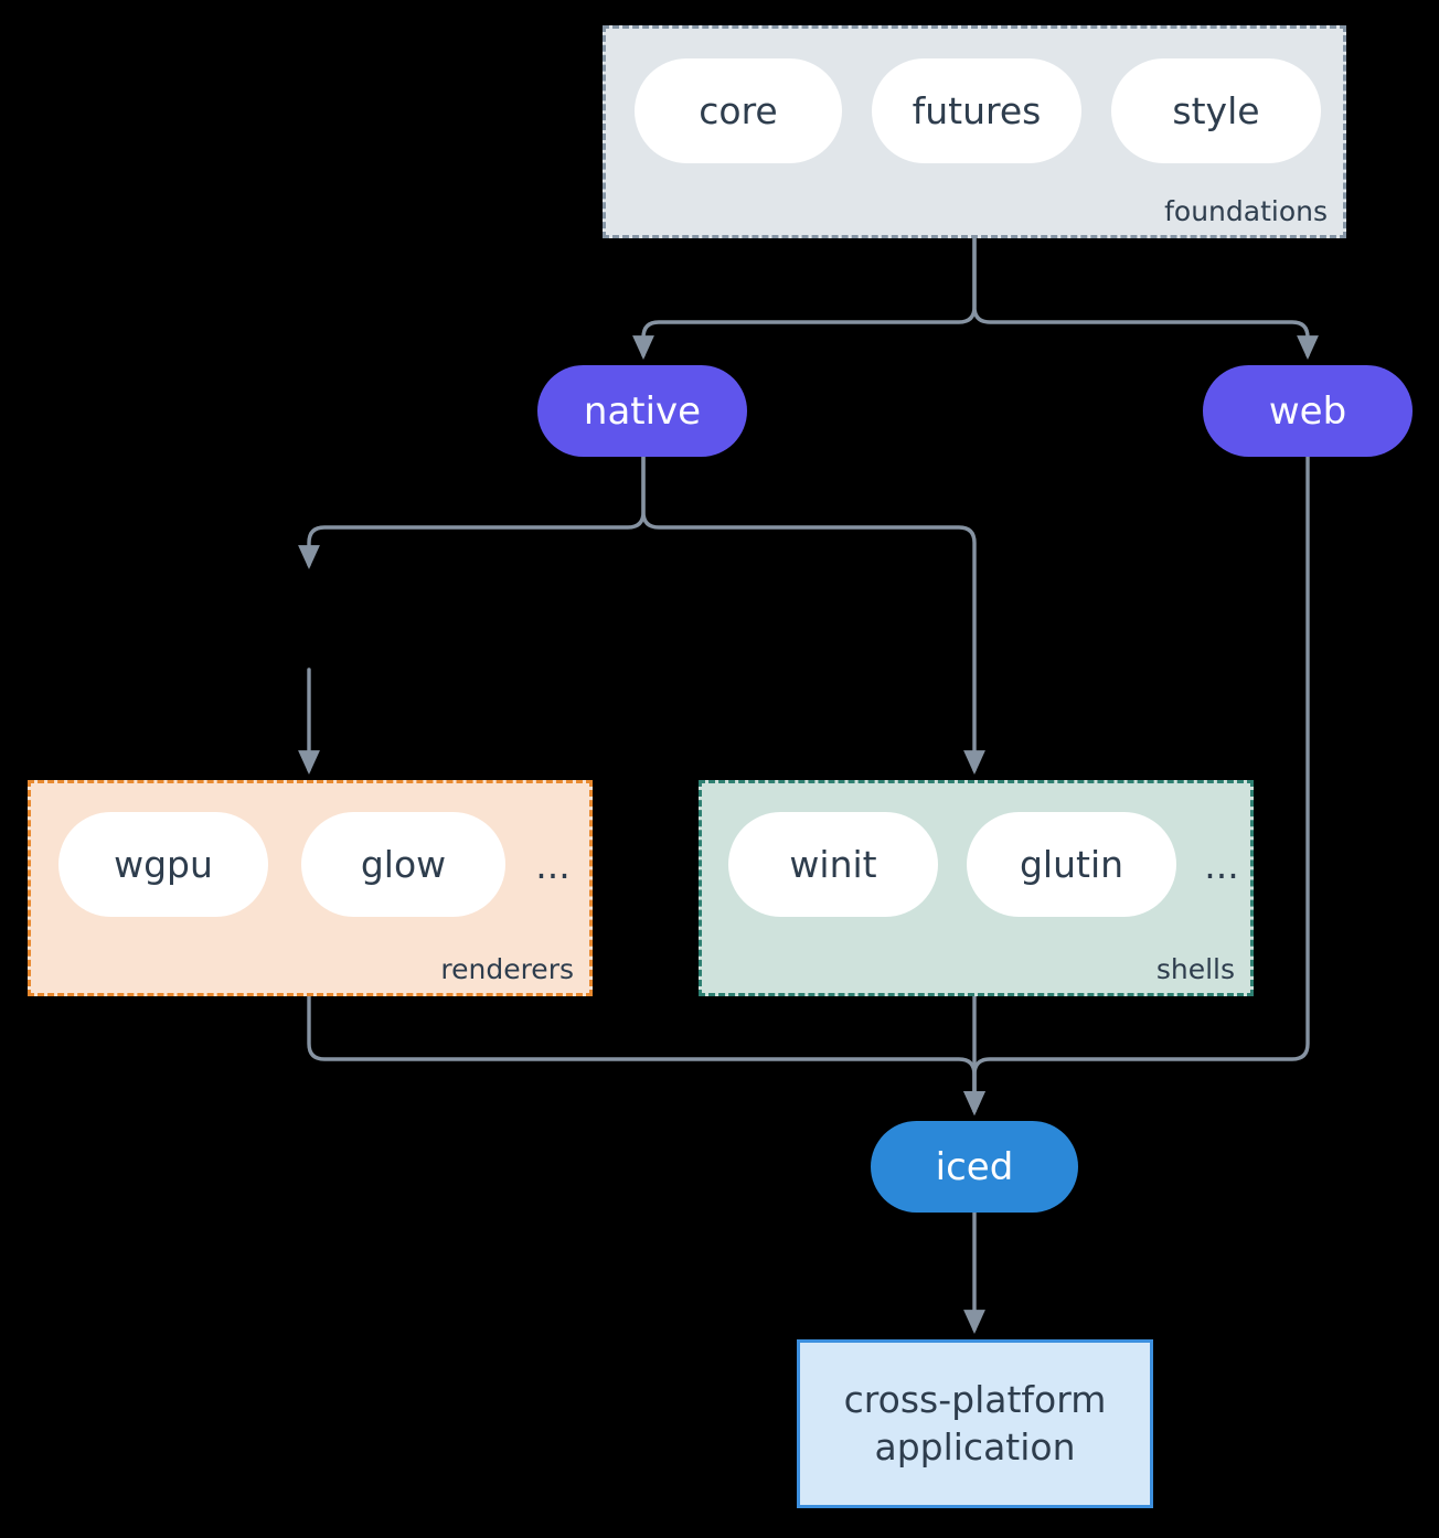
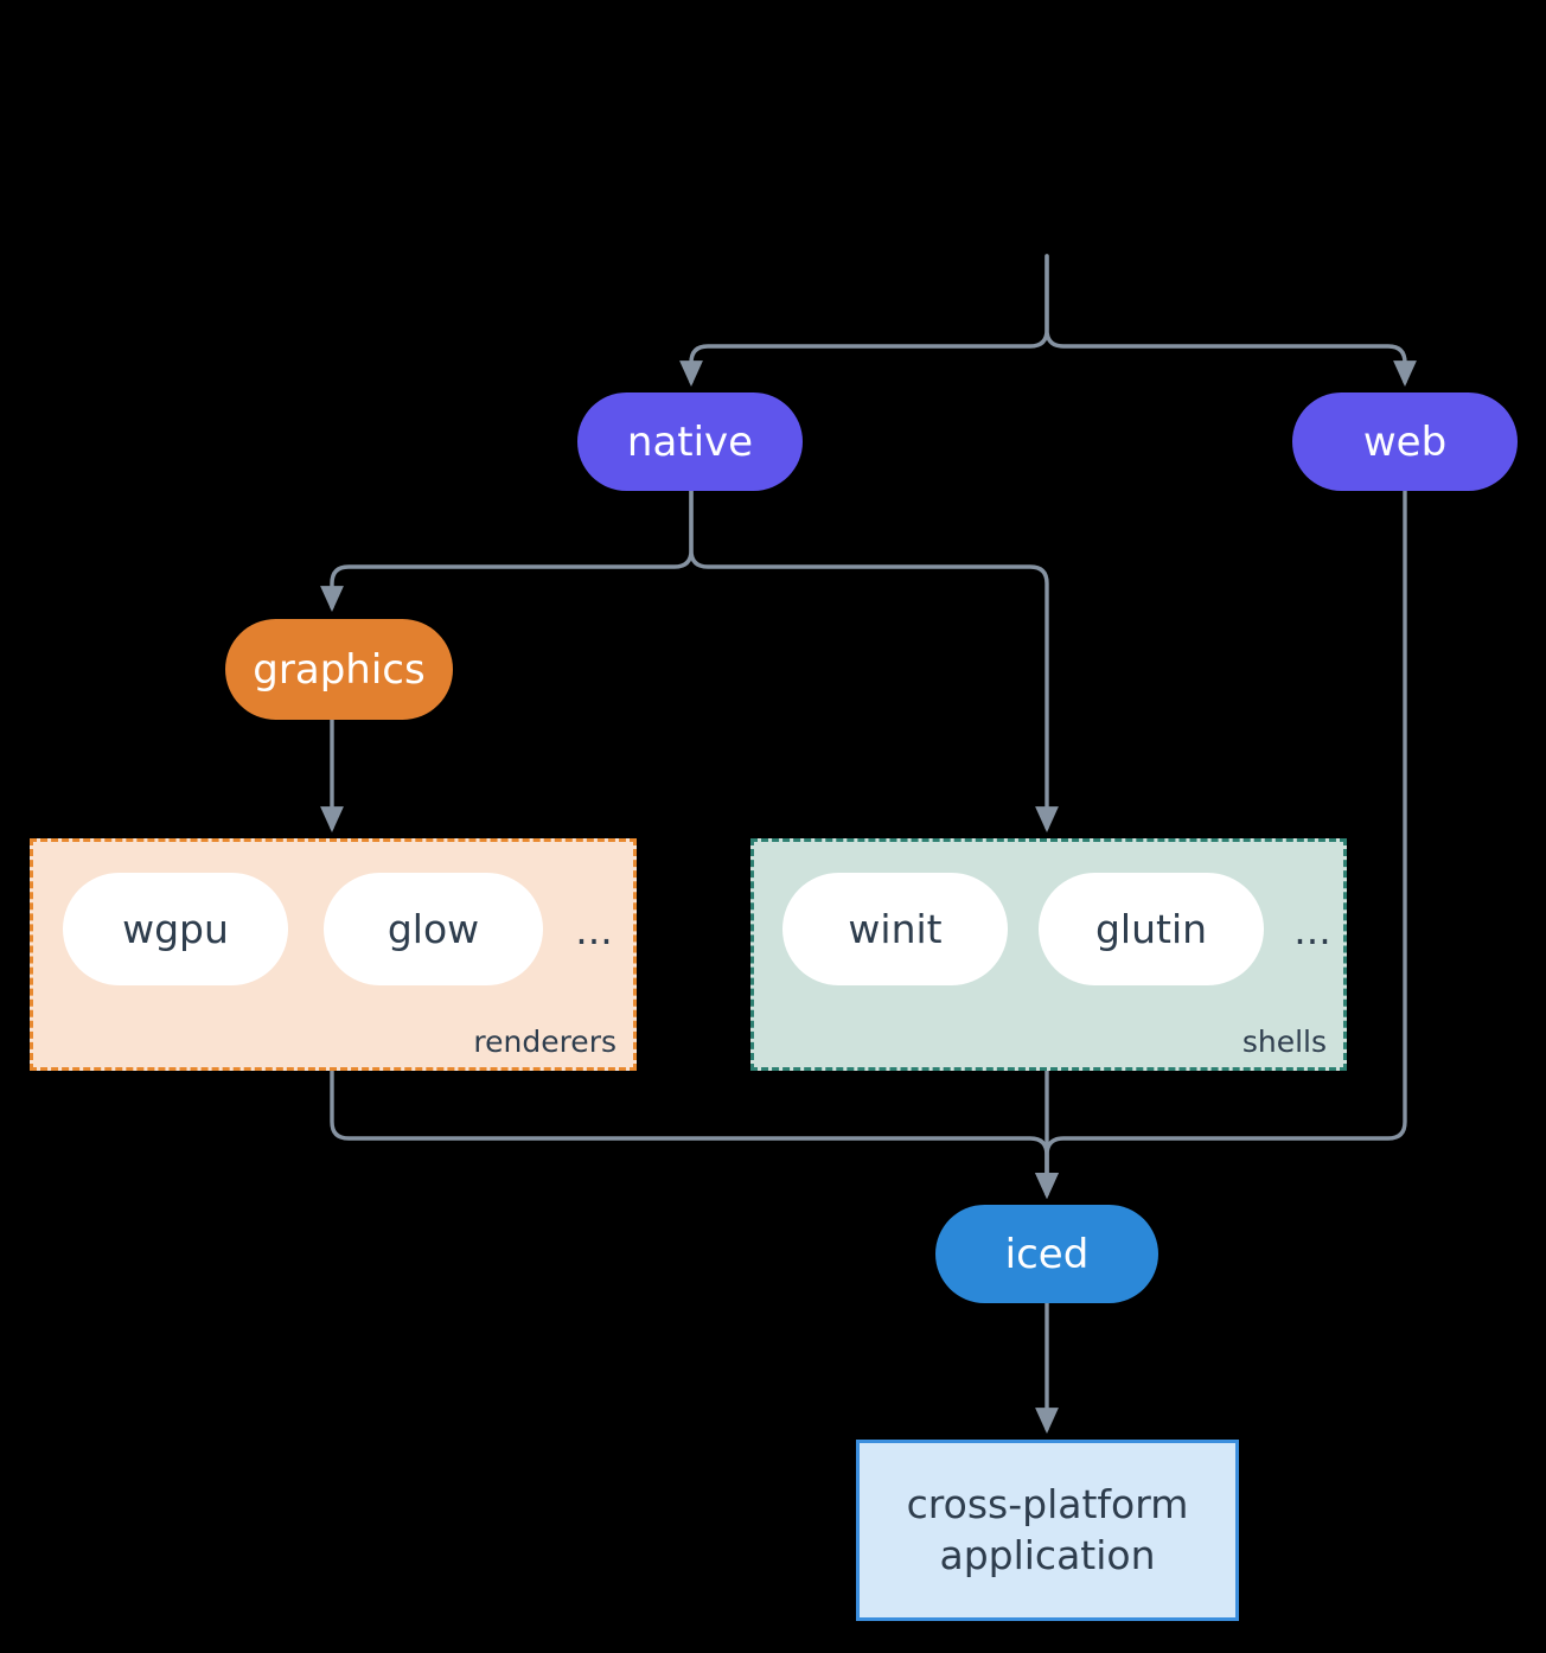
- core
- futures
- style
- foundations
  wgpu
  glow
  ...
  renderers
  winit
  glutin
  ...
  shells
  native
  web
+ graphics
  iced
  cross-platform
  application
